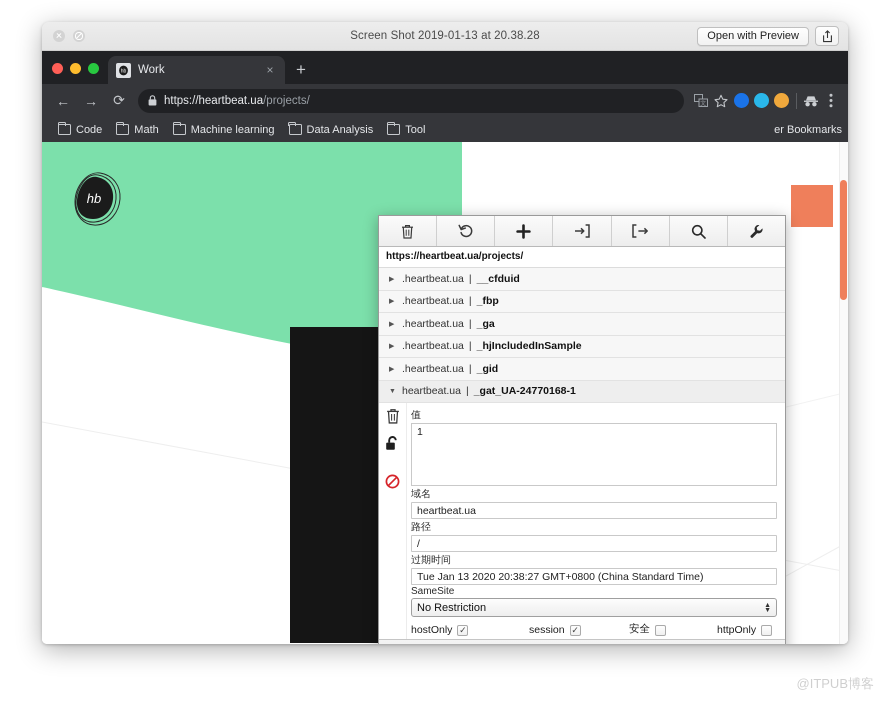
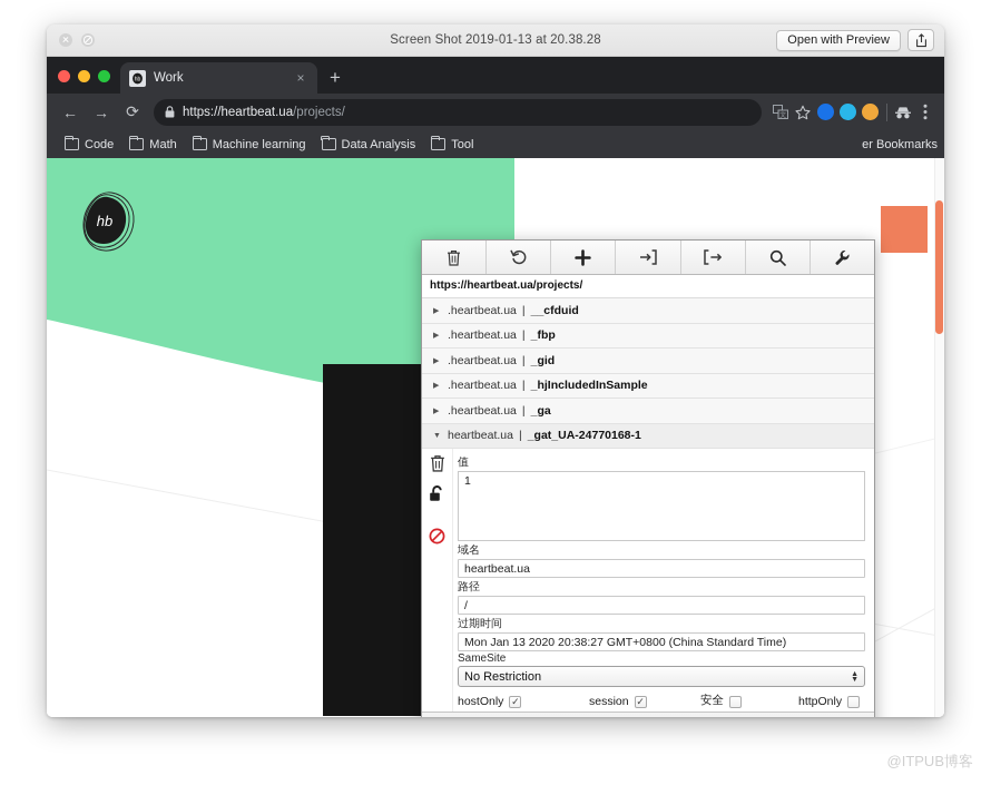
  Screen Shot 2019-01-13 at 20.38.28
  Open with Preview
  Work
  ×
  +
  ←
  →
  ⟳
  https://heartbeat.ua/projects/
  Code
  Math
  Machine learning
  Data Analysis
  Tool
  er Bookmarks
  hb
  https://heartbeat.ua/projects/
  .heartbeat.ua
  |
  __cfduid
  .heartbeat.ua
  |
  _fbp
  .heartbeat.ua
  |
- _ga
+ _gid
  .heartbeat.ua
  |
  _hjIncludedInSample
  .heartbeat.ua
  |
- _gid
+ _ga
  heartbeat.ua
  |
  _gat_UA-24770168-1
  值
  1
  域名
  heartbeat.ua
  路径
  /
  过期时间
- Tue Jan 13 2020 20:38:27 GMT+0800 (China Standard Time)
+ Mon Jan 13 2020 20:38:27 GMT+0800 (China Standard Time)
  SameSite
  No Restriction
  hostOnly
  ✓
  session
  ✓
  安全
  httpOnly
  @ITPUB博客
